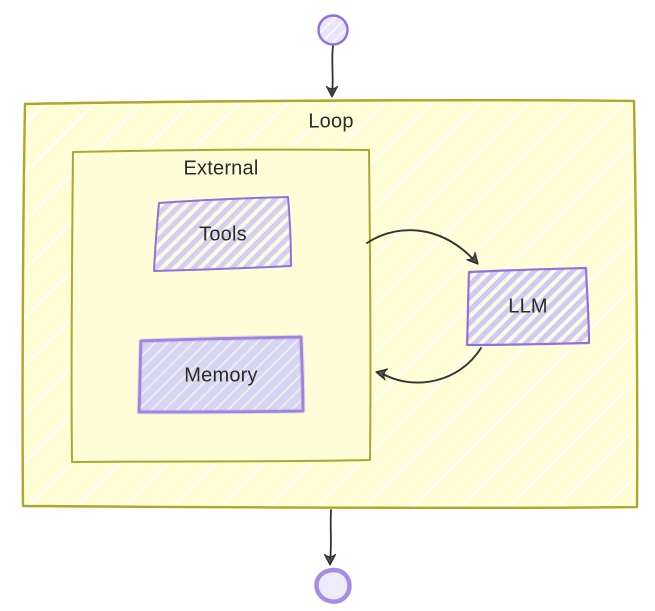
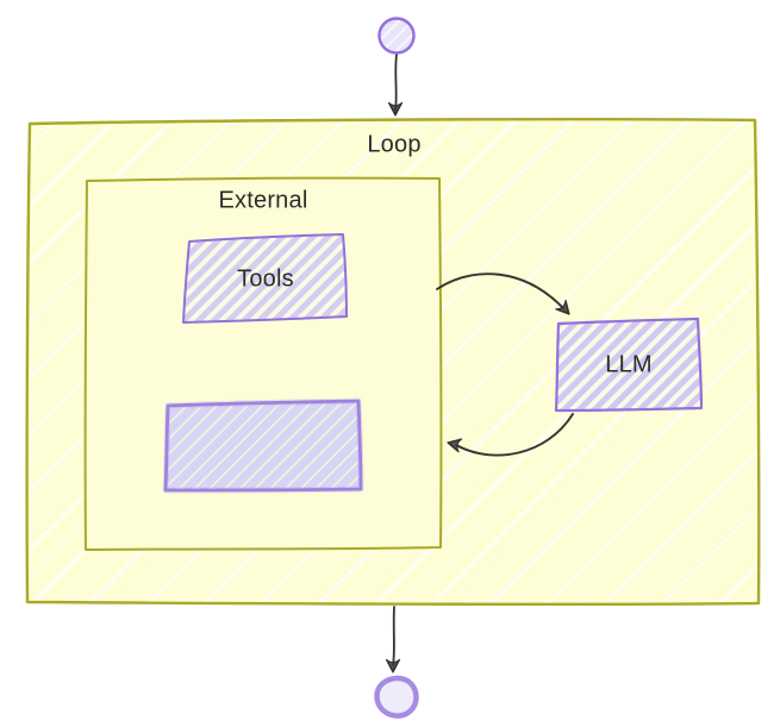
  Loop
  External
  Tools
- Memory
  LLM
